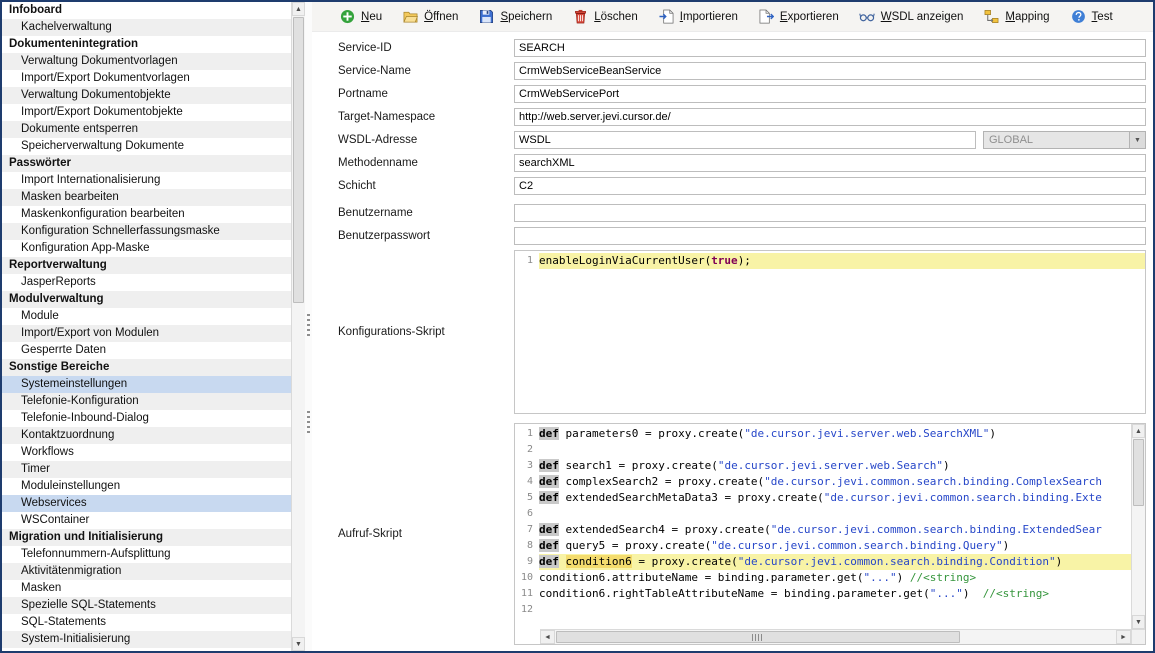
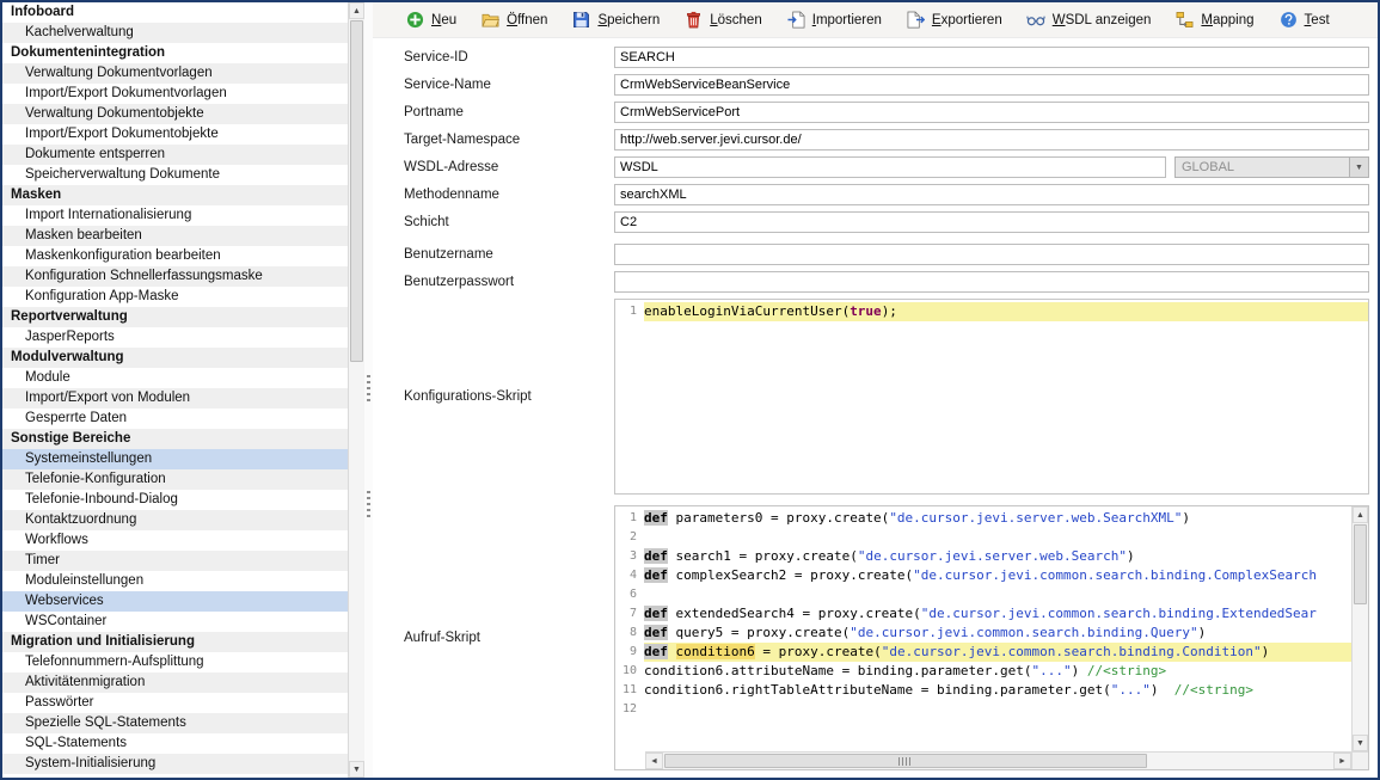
  Infoboard
  Kachelverwaltung
  Dokumentenintegration
  Verwaltung Dokumentvorlagen
  Import/Export Dokumentvorlagen
  Verwaltung Dokumentobjekte
  Import/Export Dokumentobjekte
  Dokumente entsperren
  Speicherverwaltung Dokumente
- Passwörter
+ Masken
  Import Internationalisierung
  Masken bearbeiten
  Maskenkonfiguration bearbeiten
  Konfiguration Schnellerfassungsmaske
  Konfiguration App-Maske
  Reportverwaltung
  JasperReports
  Modulverwaltung
  Module
  Import/Export von Modulen
  Gesperrte Daten
  Sonstige Bereiche
  Systemeinstellungen
  Telefonie-Konfiguration
  Telefonie-Inbound-Dialog
  Kontaktzuordnung
  Workflows
  Timer
  Moduleinstellungen
  Webservices
  WSContainer
  Migration und Initialisierung
  Telefonnummern-Aufsplittung
  Aktivitätenmigration
- Masken
+ Passwörter
  Spezielle SQL-Statements
  SQL-Statements
  System-Initialisierung
  Neu
  Öffnen
  Speichern
  Löschen
  Importieren
  Exportieren
  WSDL anzeigen
  Mapping
  Test
  Service-ID
  SEARCH
  Service-Name
  CrmWebServiceBeanService
  Portname
  CrmWebServicePort
  Target-Namespace
  http://web.server.jevi.cursor.de/
  WSDL-Adresse
  WSDL
  GLOBAL
  Methodenname
  searchXML
  Schicht
  C2
  Benutzername
  Benutzerpasswort
  Konfigurations-Skript
  1
  enableLoginViaCurrentUser(true);
  Aufruf-Skript
  1
  def parameters0 = proxy.create("de.cursor.jevi.server.web.SearchXML")
  2
  3
  def search1 = proxy.create("de.cursor.jevi.server.web.Search")
  4
  def complexSearch2 = proxy.create("de.cursor.jevi.common.search.binding.ComplexSearch
- 5
- def extendedSearchMetaData3 = proxy.create("de.cursor.jevi.common.search.binding.Exte
  6
  7
  def extendedSearch4 = proxy.create("de.cursor.jevi.common.search.binding.ExtendedSear
  8
  def query5 = proxy.create("de.cursor.jevi.common.search.binding.Query")
  9
  def condition6 = proxy.create("de.cursor.jevi.common.search.binding.Condition")
  10
  condition6.attributeName = binding.parameter.get("...") //<string>
  11
  condition6.rightTableAttributeName = binding.parameter.get("...") //<string>
  12
